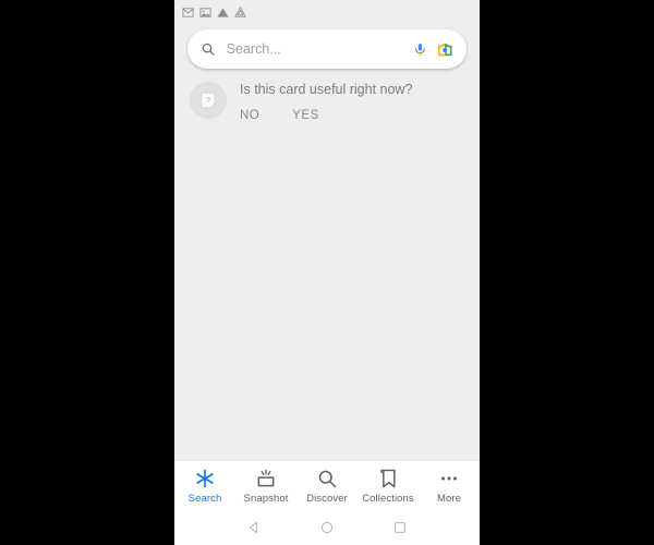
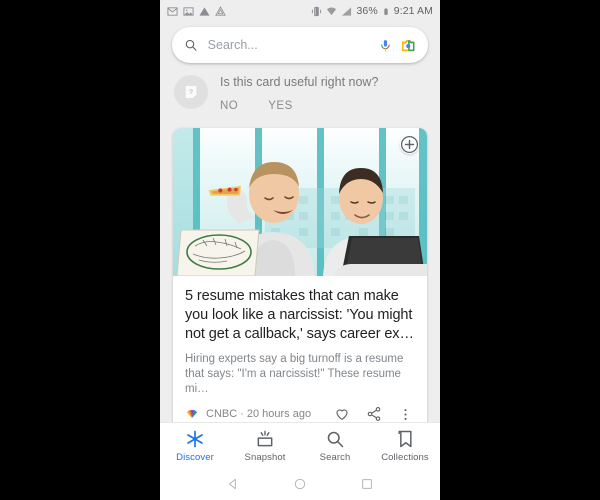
+ 36%
+ 9:21 AM
  Search...
  Is this card useful right now?
  NO
  YES
+ 5 resume mistakes that can make you look like a narcissist: 'You might not get a callback,' says career ex…
+ Hiring experts say a big turnoff is a resume that says: "I'm a narcissist!" These resume mi…
+ CNBC · 20 hours ago
- Search
+ Discover
  Snapshot
- Discover
+ Search
  Collections
- More
